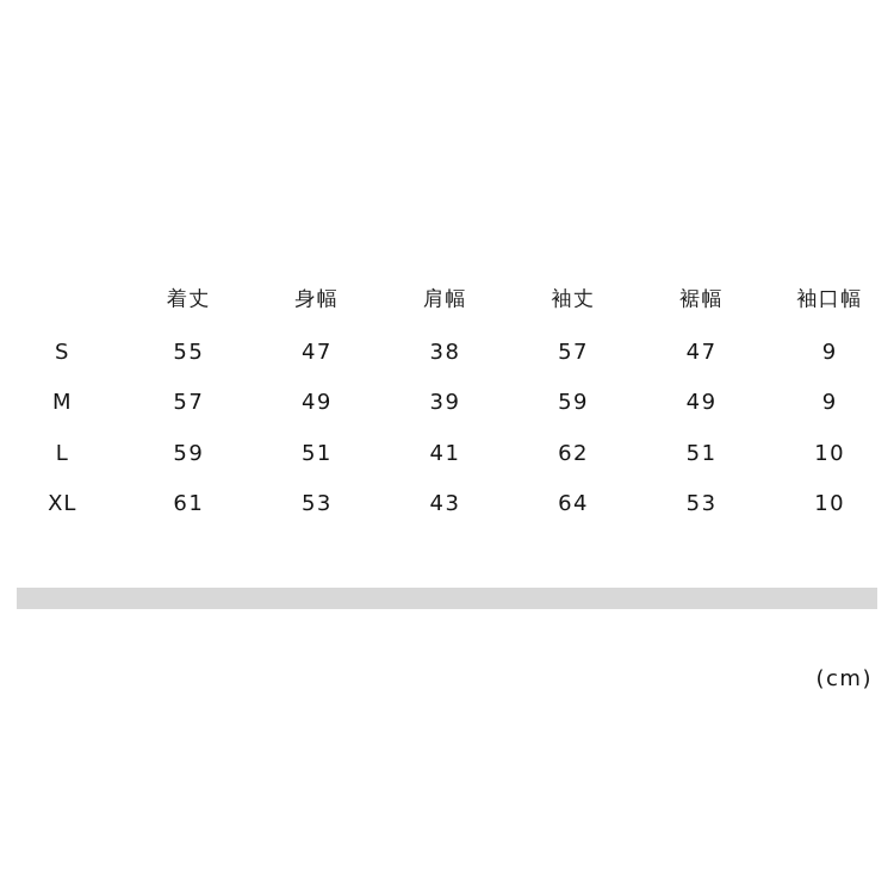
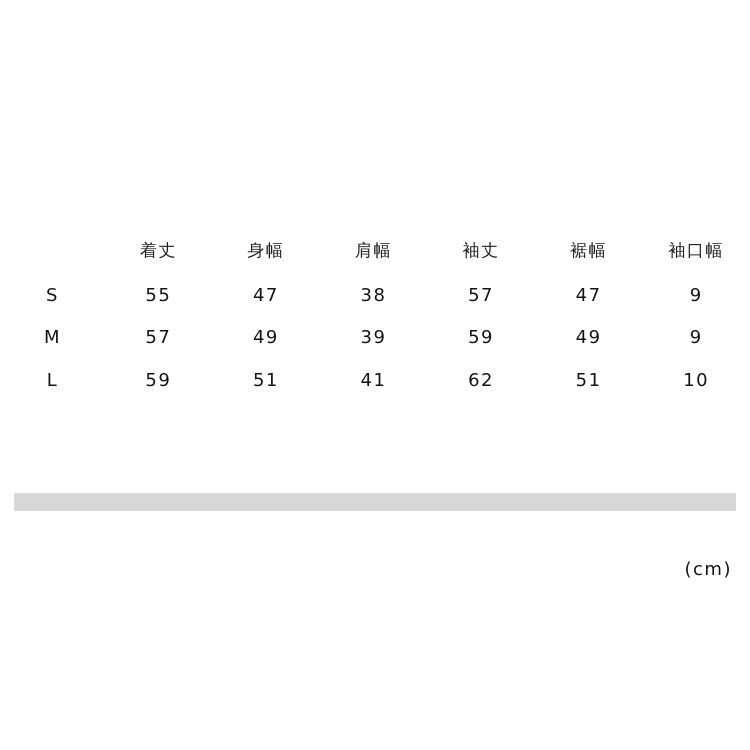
  	着丈	身幅	肩幅	袖丈	裾幅	袖口幅
  S	55	47	38	57	47	9
  M	57	49	39	59	49	9
  L	59	51	41	62	51	10
- XL	61	53	43	64	53	10
  (cm)
